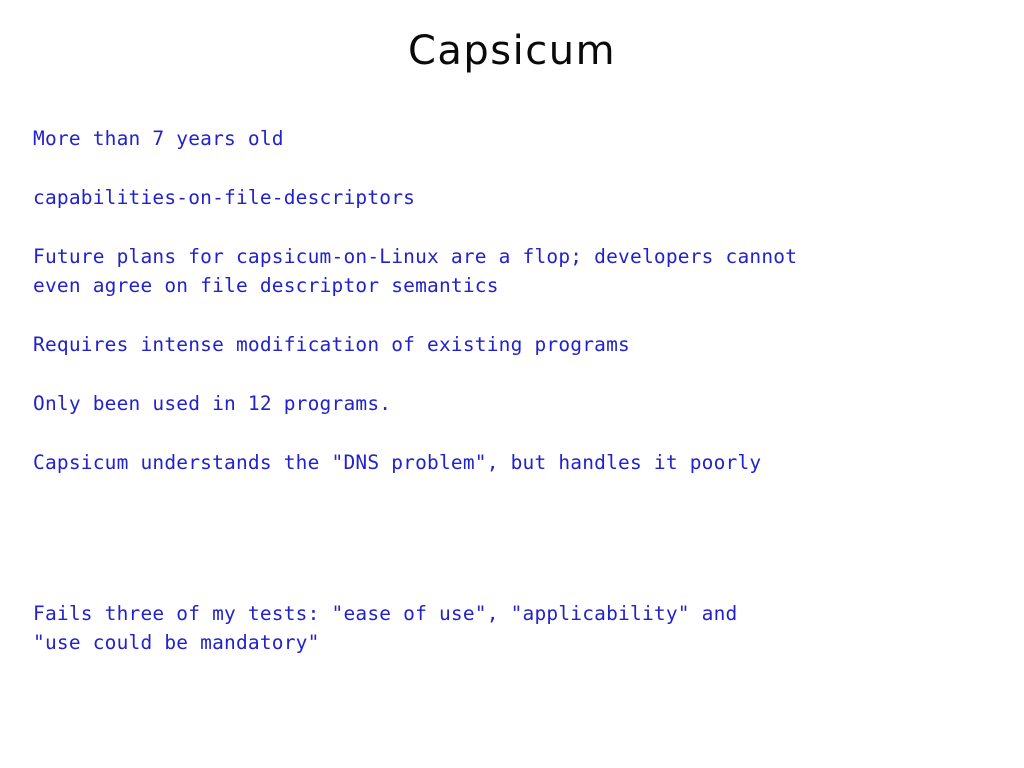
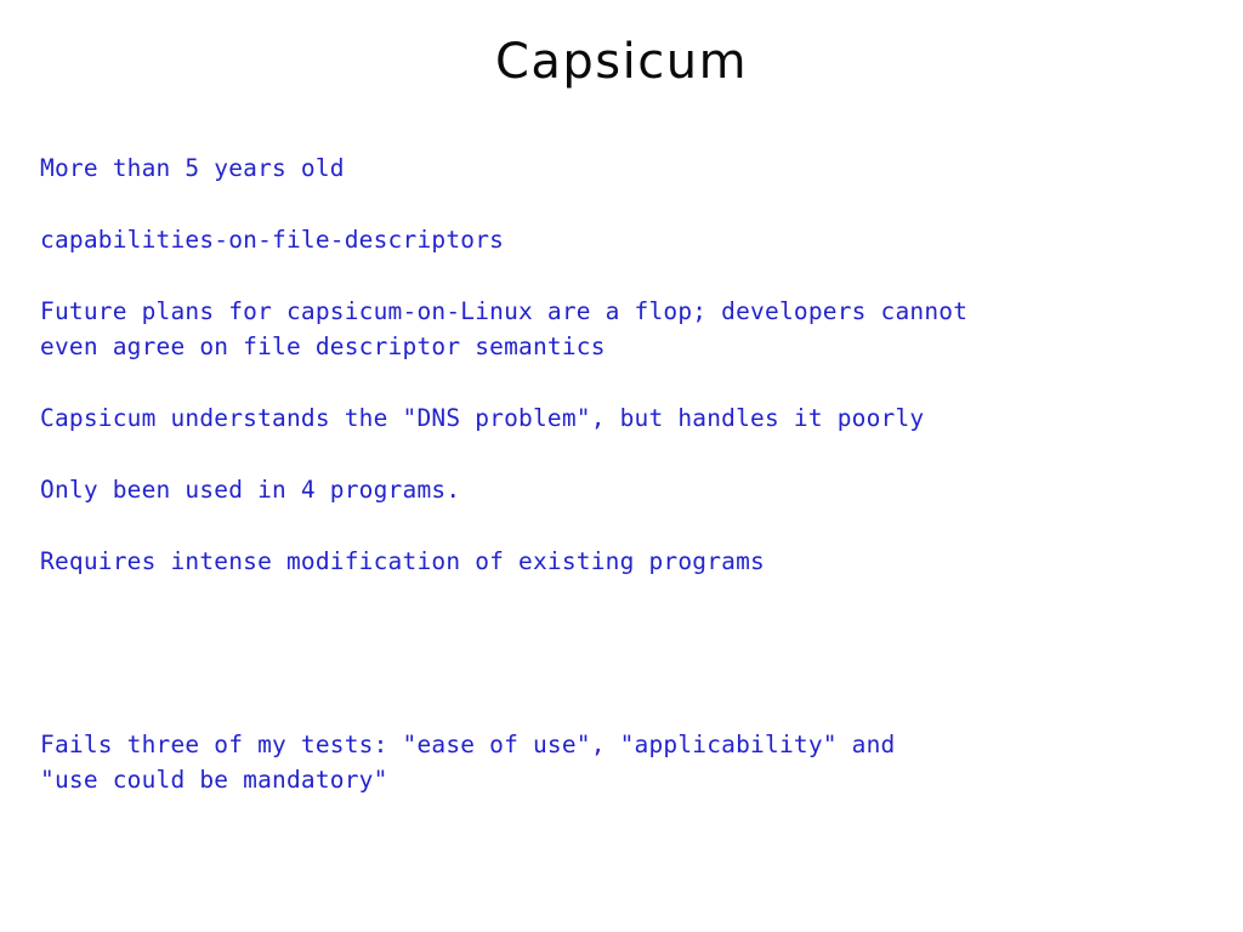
  Capsicum
- More than 7 years old
+ More than 5 years old
  capabilities-on-file-descriptors
  Future plans for capsicum-on-Linux are a flop; developers cannot
  even agree on file descriptor semantics
- Requires intense modification of existing programs
+ Capsicum understands the "DNS problem", but handles it poorly
- Only been used in 12 programs.
+ Only been used in 4 programs.
- Capsicum understands the "DNS problem", but handles it poorly
+ Requires intense modification of existing programs
  Fails three of my tests: "ease of use", "applicability" and
  "use could be mandatory"
